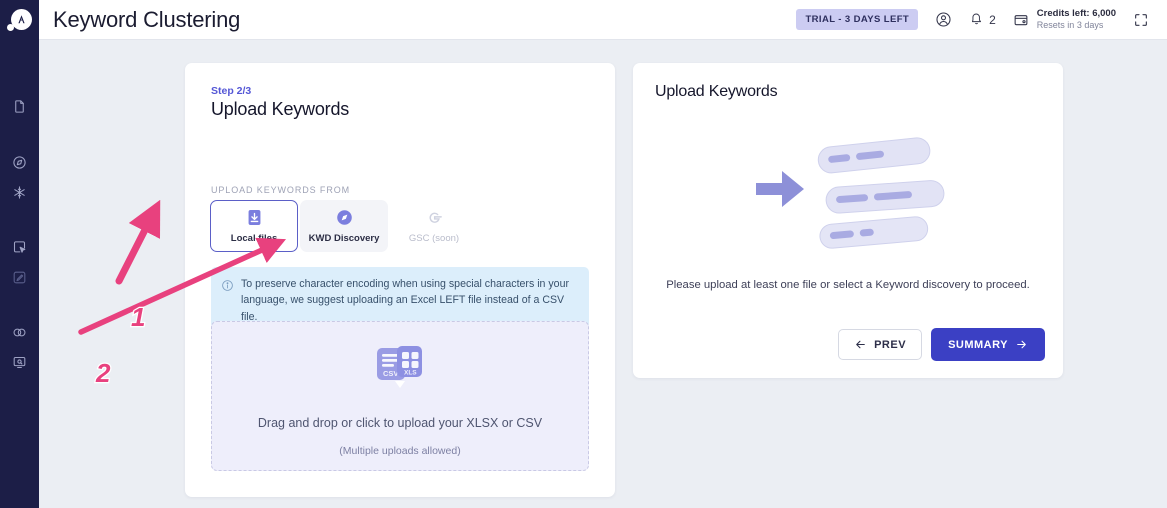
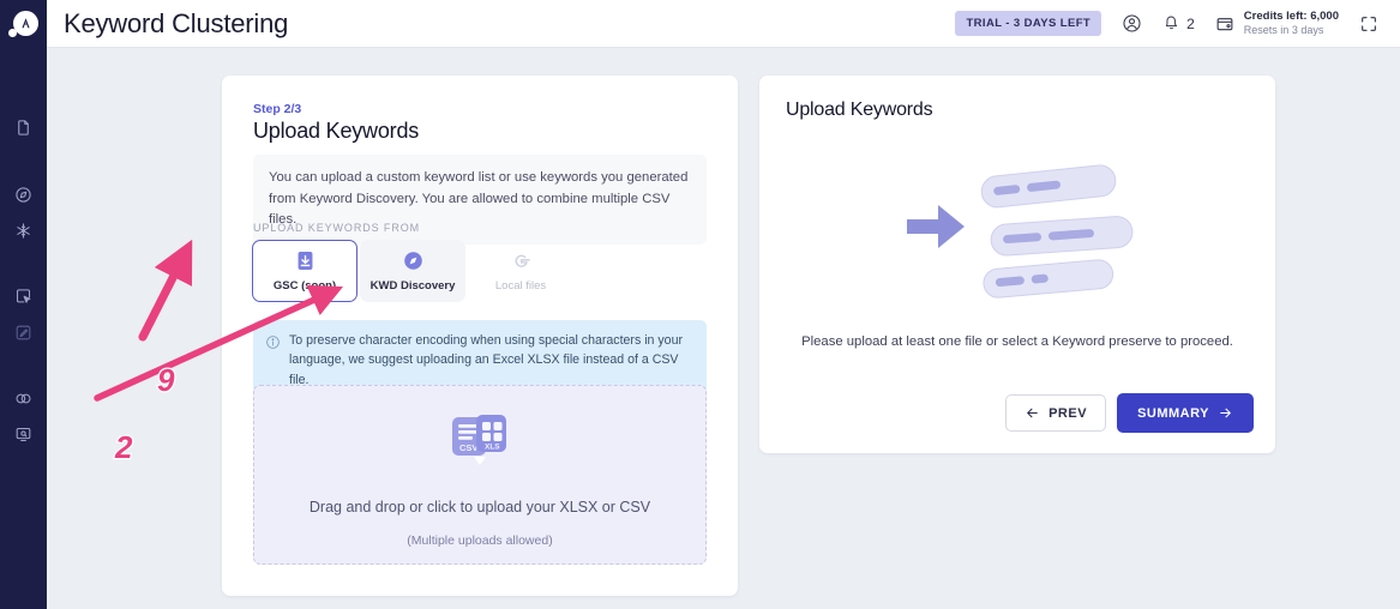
  Keyword Clustering
  TRIAL - 3 DAYS LEFT
  2
  Credits left: 6,000
  Resets in 3 days
  Step 2/3
  Upload Keywords
+ You can upload a custom keyword list or use keywords you generated from Keyword Discovery. You are allowed to combine multiple CSV files.
  UPLOAD KEYWORDS FROM
- Local files
+ GSC (soon)
  KWD Discovery
- GSC (soon)
+ Local files
- To preserve character encoding when using special characters in your language, we suggest uploading an Excel LEFT file instead of a CSV file.
+ To preserve character encoding when using special characters in your language, we suggest uploading an Excel XLSX file instead of a CSV file.
  CSV
  Drag and drop or click to upload your XLSX or CSV
  (Multiple uploads allowed)
  Upload Keywords
- Please upload at least one file or select a Keyword discovery to proceed.
+ Please upload at least one file or select a Keyword preserve to proceed.
  PREV
  SUMMARY
- 1
+ 9
  2
